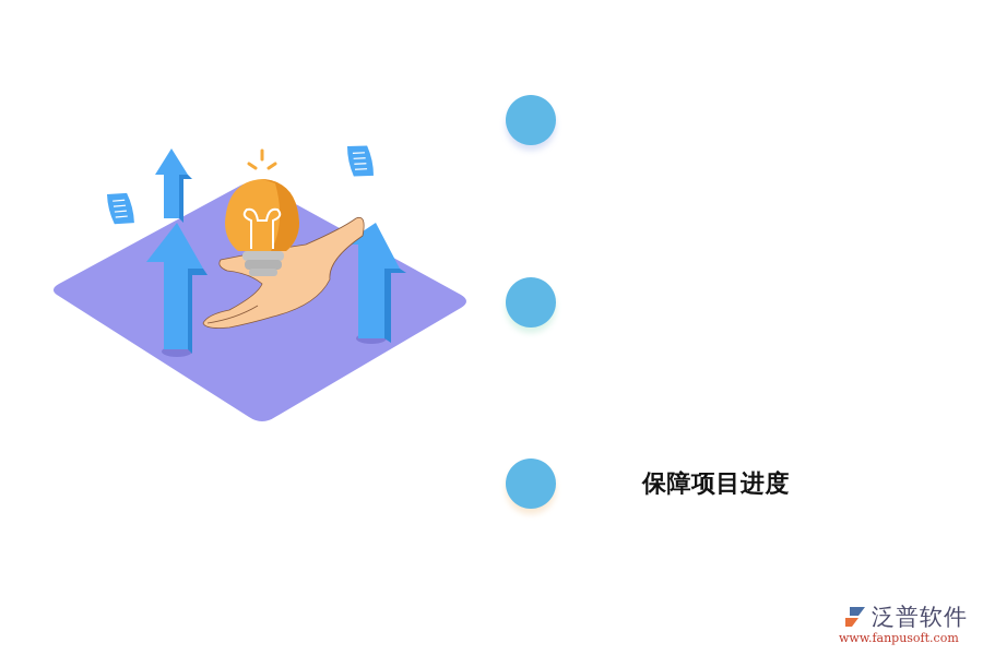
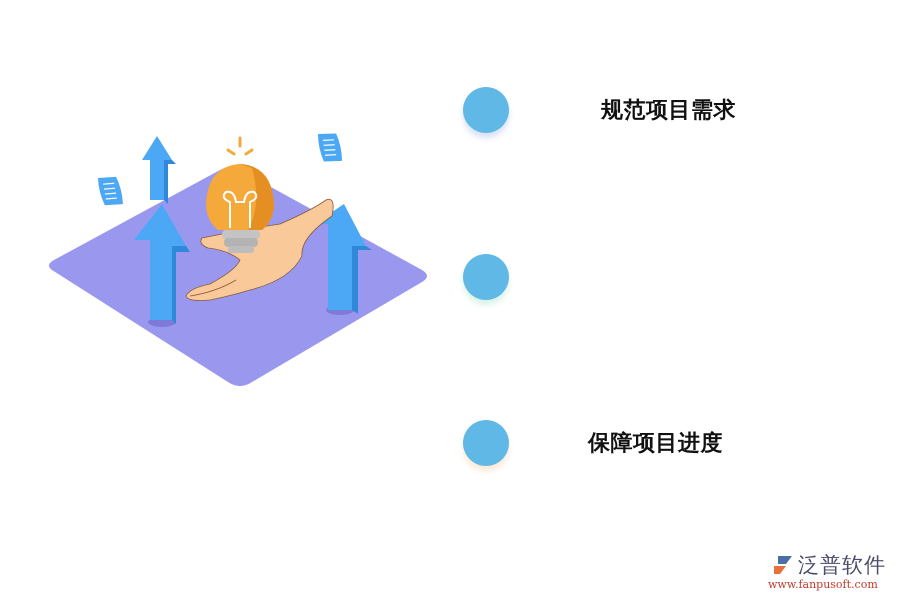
+ 规范项目需求
  保障项目进度
  泛普软件
  www.fanpusoft.com
